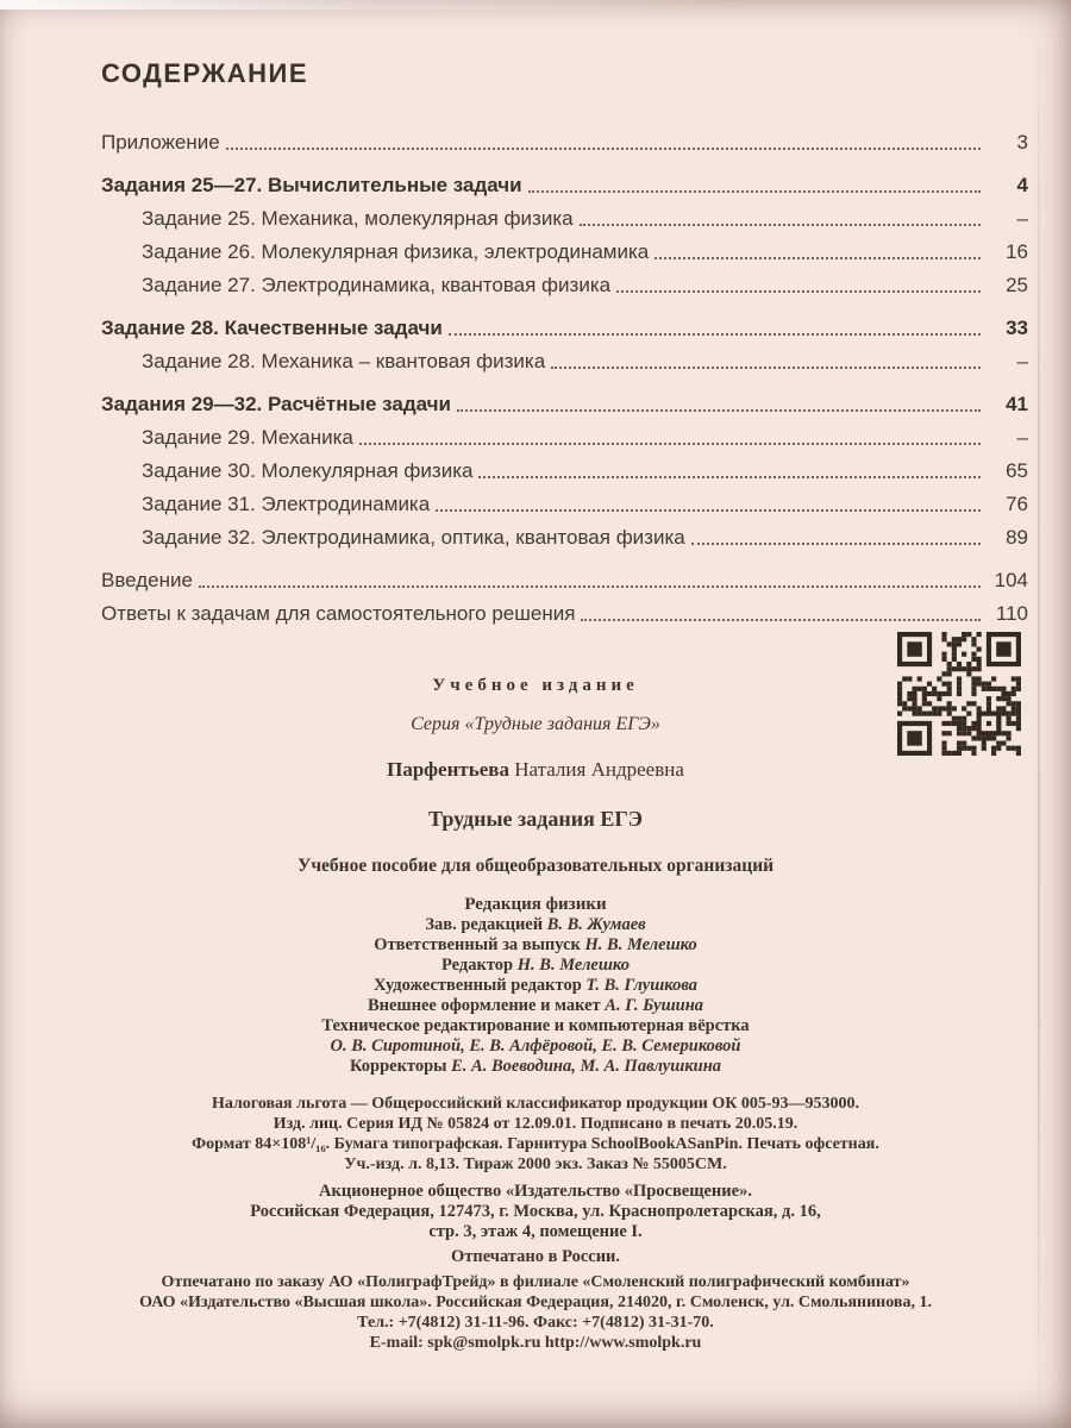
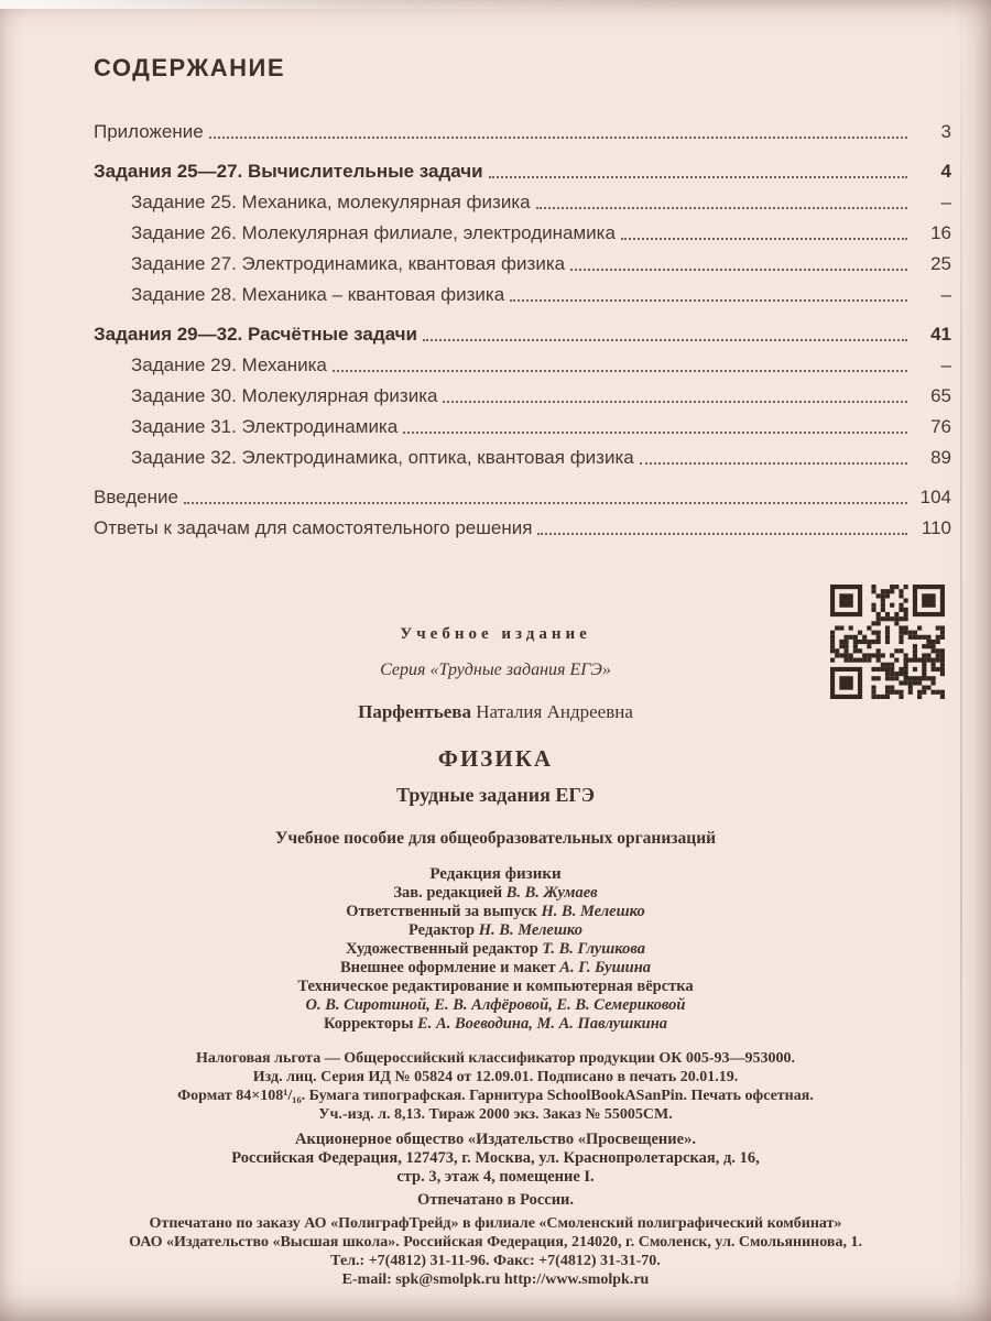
  СОДЕРЖАНИЕ
  Приложение
  3
  Задания 25—27. Вычислительные задачи
  4
  Задание 25. Механика, молекулярная физика
  –
- Задание 26. Молекулярная физика, электродинамика
+ Задание 26. Молекулярная филиале, электродинамика
  16
  Задание 27. Электродинамика, квантовая физика
  25
- Задание 28. Качественные задачи
- 33
  Задание 28. Механика – квантовая физика
  –
  Задания 29—32. Расчётные задачи
  41
  Задание 29. Механика
  –
  Задание 30. Молекулярная физика
  65
  Задание 31. Электродинамика
  76
  Задание 32. Электродинамика, оптика, квантовая физика
  89
  Введение
  104
  Ответы к задачам для самостоятельного решения
  110
  Учебное издание
  Серия «Трудные задания ЕГЭ»
  Парфентьева Наталия Андреевна
+ ФИЗИКА
  Трудные задания ЕГЭ
  Учебное пособие для общеобразовательных организаций
  Редакция физики
  Зав. редакцией В. В. Жумаев
  Ответственный за выпуск Н. В. Мелешко
  Редактор Н. В. Мелешко
  Художественный редактор Т. В. Глушкова
  Внешнее оформление и макет А. Г. Бушина
  Техническое редактирование и компьютерная вёрстка
  О. В. Сиротиной, Е. В. Алфёровой, Е. В. Семериковой
  Корректоры Е. А. Воеводина, М. А. Павлушкина
  Налоговая льгота — Общероссийский классификатор продукции ОК 005-93—953000.
- Изд. лиц. Серия ИД № 05824 от 12.09.01. Подписано в печать 20.05.19.
+ Изд. лиц. Серия ИД № 05824 от 12.09.01. Подписано в печать 20.01.19.
  Формат 84×108¹/₁₆. Бумага типографская. Гарнитура SchoolBookASanPin. Печать офсетная.
  Уч.-изд. л. 8,13. Тираж 2000 экз. Заказ № 55005СМ.
  Акционерное общество «Издательство «Просвещение».
  Российская Федерация, 127473, г. Москва, ул. Краснопролетарская, д. 16,
  стр. 3, этаж 4, помещение I.
  Отпечатано в России.
  Отпечатано по заказу АО «ПолиграфТрейд» в филиале «Смоленский полиграфический комбинат»
  ОАО «Издательство «Высшая школа». Российская Федерация, 214020, г. Смоленск, ул. Смольянинова, 1.
  Тел.: +7(4812) 31-11-96. Факс: +7(4812) 31-31-70.
  E-mail: spk@smolpk.ru http://www.smolpk.ru
